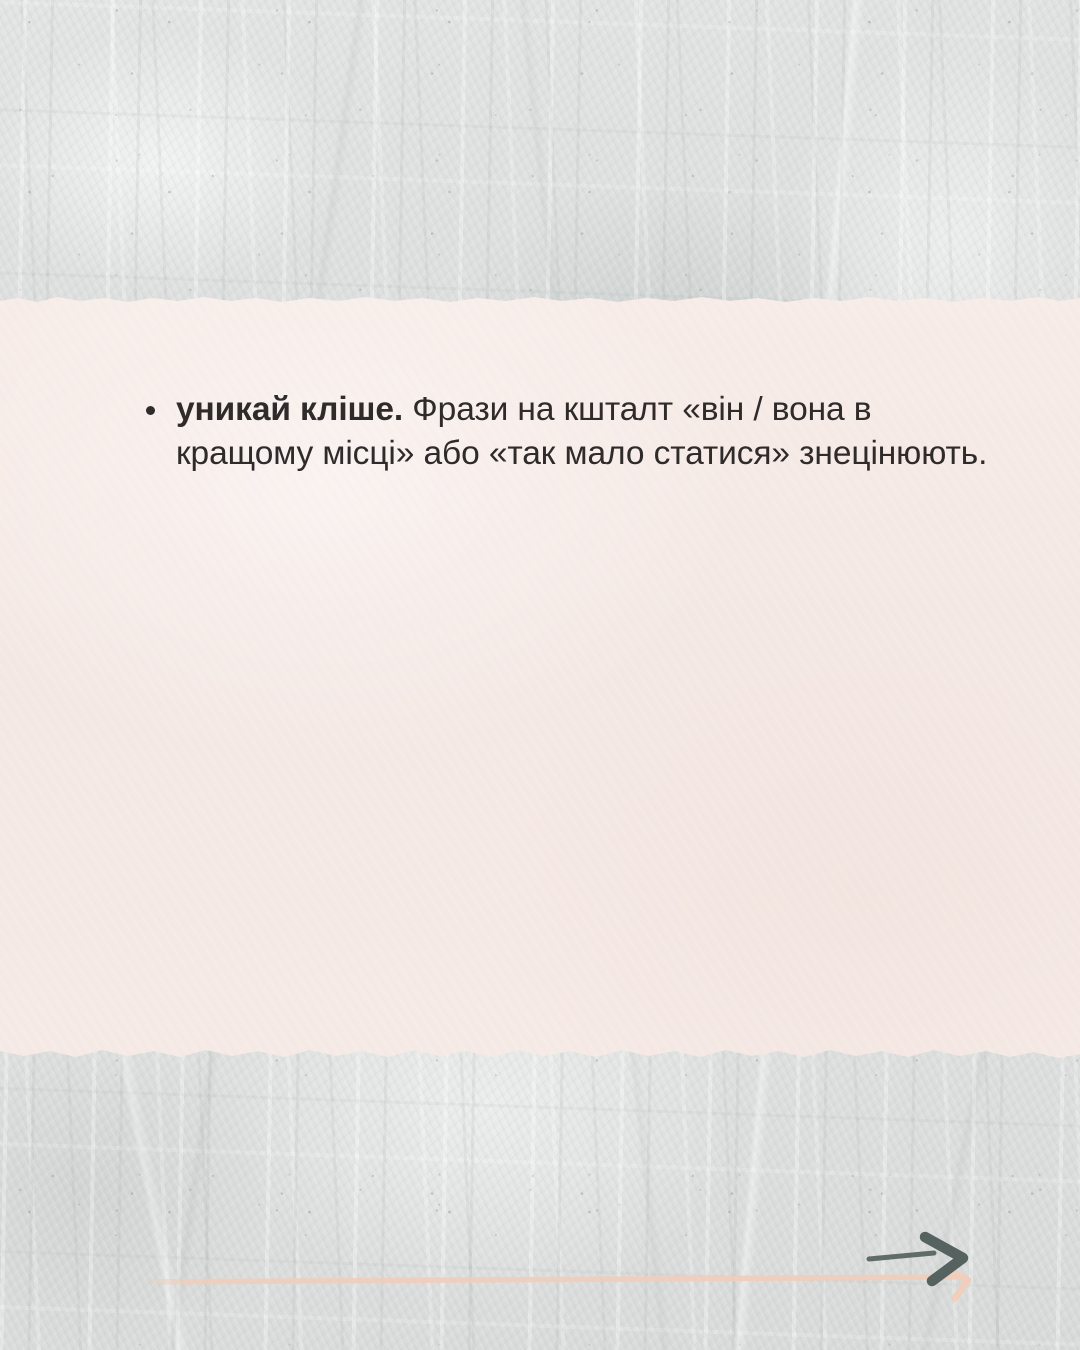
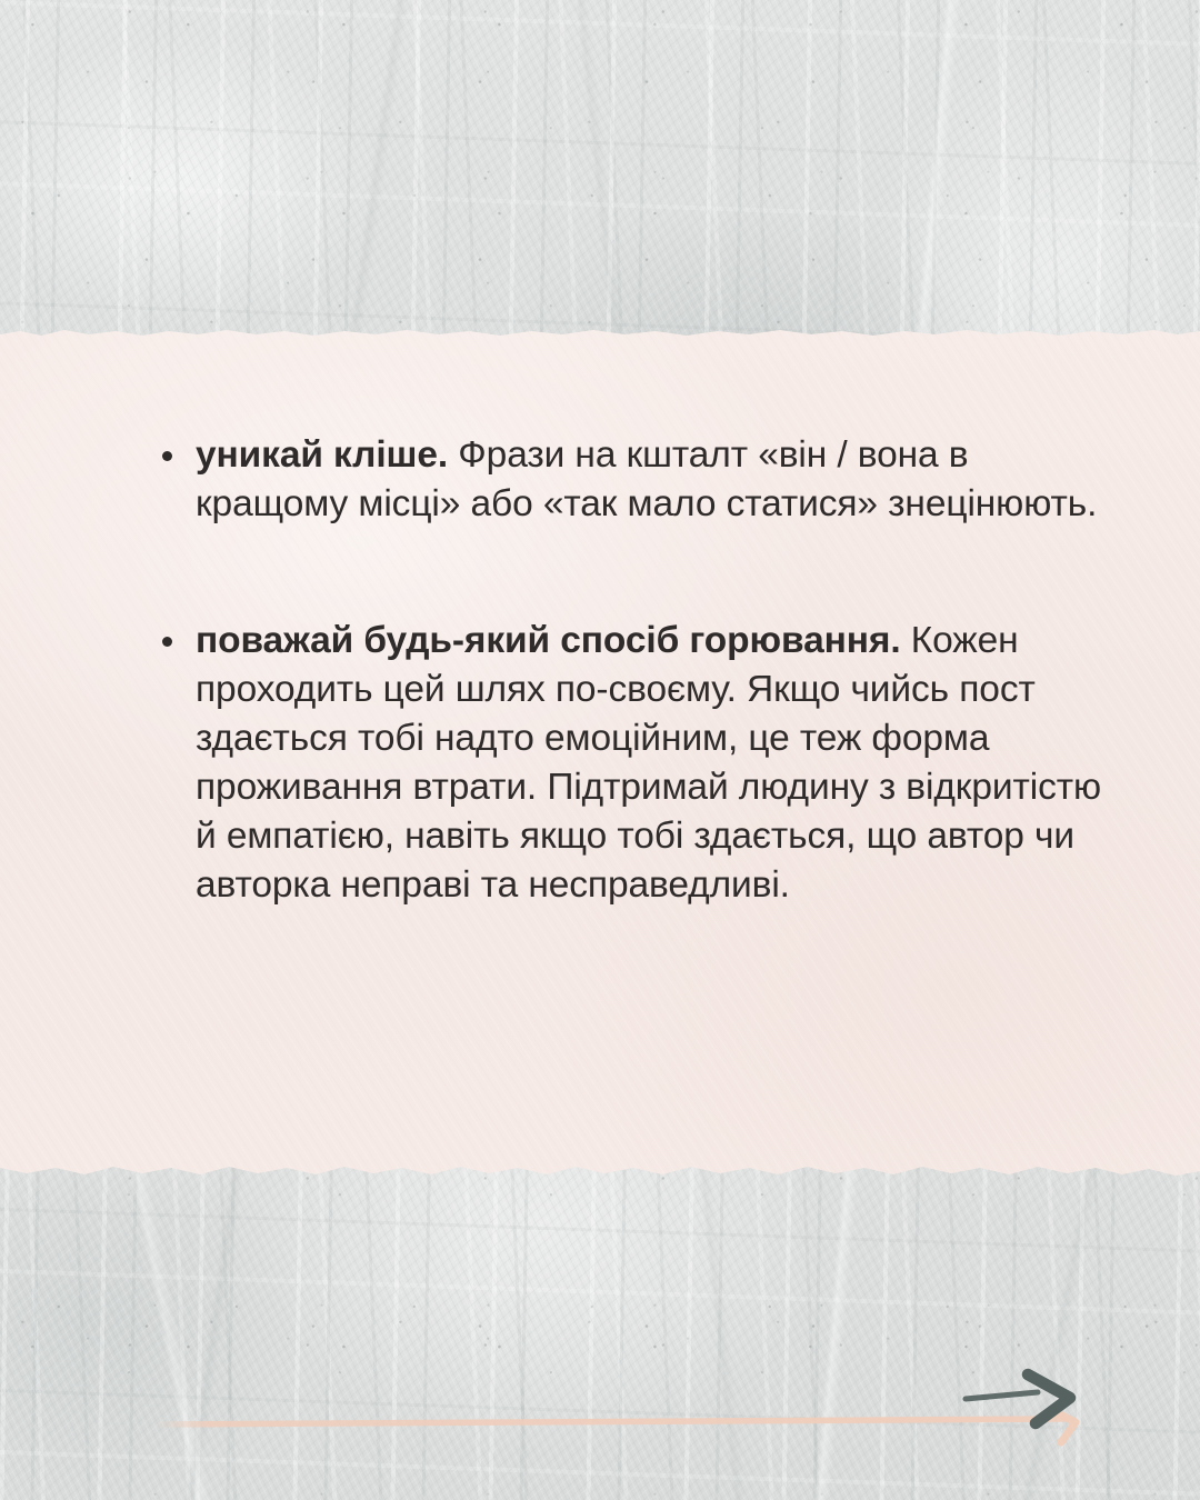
  уникай кліше. Фрази на кшталт «він / вона в кращому місці» або «так мало статися» знецінюють.
+ поважай будь-який спосіб горювання. Кожен проходить цей шлях по-своєму. Якщо чийсь пост здається тобі надто емоційним, це теж форма проживання втрати. Підтримай людину з відкритістю й емпатією, навіть якщо тобі здається, що автор чи авторка неправі та несправедливі.
